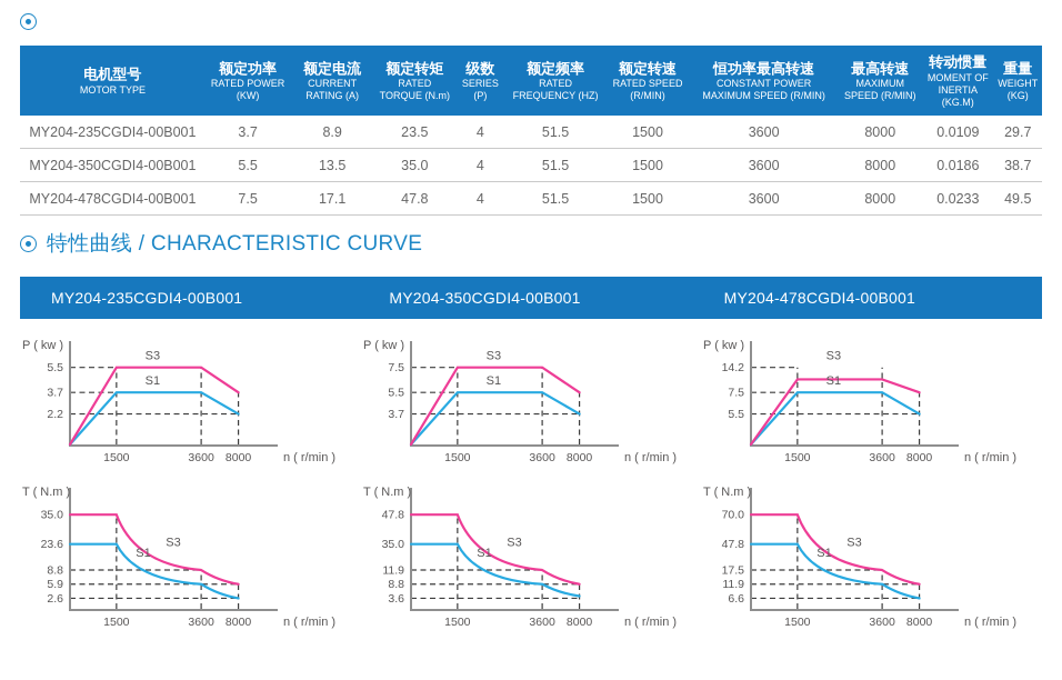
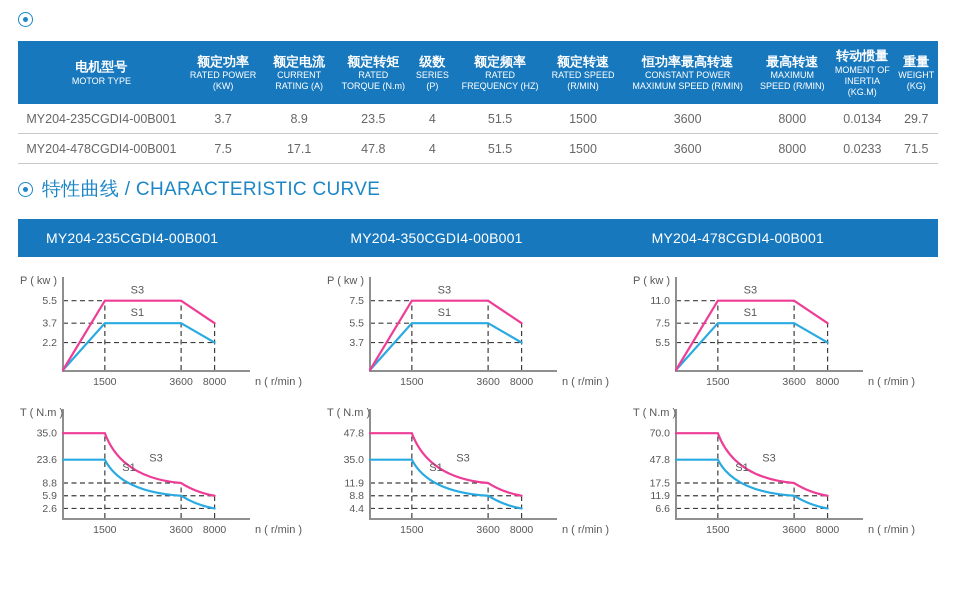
  电机型号MOTOR TYPE	额定功率RATED POWER (KW)	额定电流CURRENT RATING (A)	额定转矩RATED TORQUE (N.m)	级数SERIES (P)	额定频率RATED FREQUENCY (HZ)	额定转速RATED SPEED (R/MIN)	恒功率最高转速CONSTANT POWER MAXIMUM SPEED (R/MIN)	最高转速MAXIMUM SPEED (R/MIN)	转动惯量MOMENT OF INERTIA (KG.M)	重量WEIGHT (KG)
- MY204-235CGDI4-00B001	3.7	8.9	23.5	4	51.5	1500	3600	8000	0.0109	29.7
+ MY204-235CGDI4-00B001	3.7	8.9	23.5	4	51.5	1500	3600	8000	0.0134	29.7
- MY204-350CGDI4-00B001	5.5	13.5	35.0	4	51.5	1500	3600	8000	0.0186	38.7
- MY204-478CGDI4-00B001	7.5	17.1	47.8	4	51.5	1500	3600	8000	0.0233	49.5
+ MY204-478CGDI4-00B001	7.5	17.1	47.8	4	51.5	1500	3600	8000	0.0233	71.5
  特性曲线 / CHARACTERISTIC CURVE
  MY204-235CGDI4-00B001
  MY204-350CGDI4-00B001
  MY204-478CGDI4-00B001
  S3
  S1
  5.5
  3.7
  2.2
  1500
  3600
  8000
  P ( kw )
  n ( r/min )
  S1
  S3
  35.0
  23.6
  8.8
  5.9
  2.6
  1500
  3600
  8000
  T ( N.m )
  n ( r/min )
  S3
  S1
  7.5
  5.5
  3.7
  1500
  3600
  8000
  P ( kw )
  n ( r/min )
  S1
  S3
  47.8
  35.0
  11.9
  8.8
- 3.6
+ 4.4
  1500
  3600
  8000
  T ( N.m )
  n ( r/min )
  S3
  S1
- 14.2
+ 11.0
  7.5
  5.5
  1500
  3600
  8000
  P ( kw )
  n ( r/min )
  S1
  S3
  70.0
  47.8
  17.5
  11.9
  6.6
  1500
  3600
  8000
  T ( N.m )
  n ( r/min )
